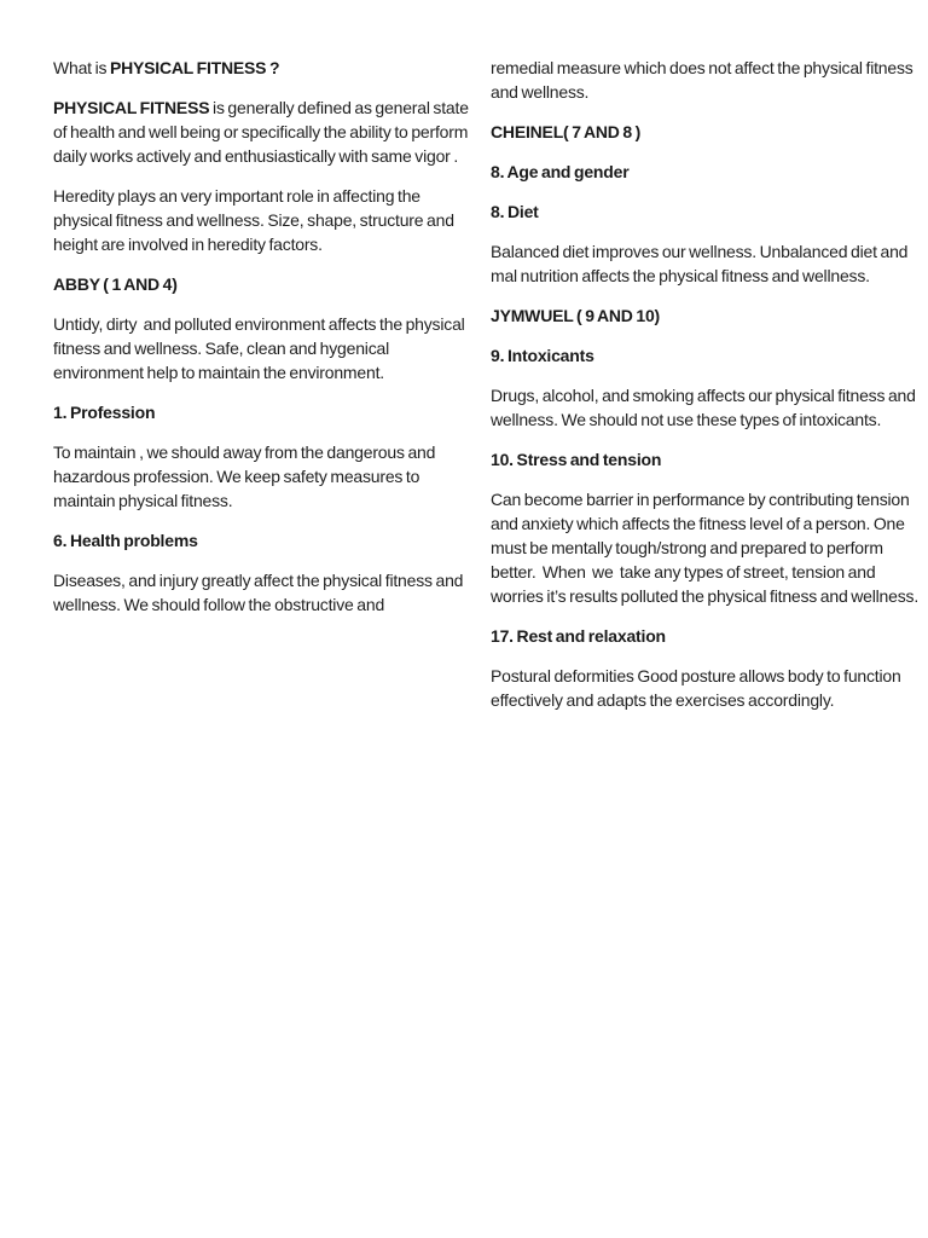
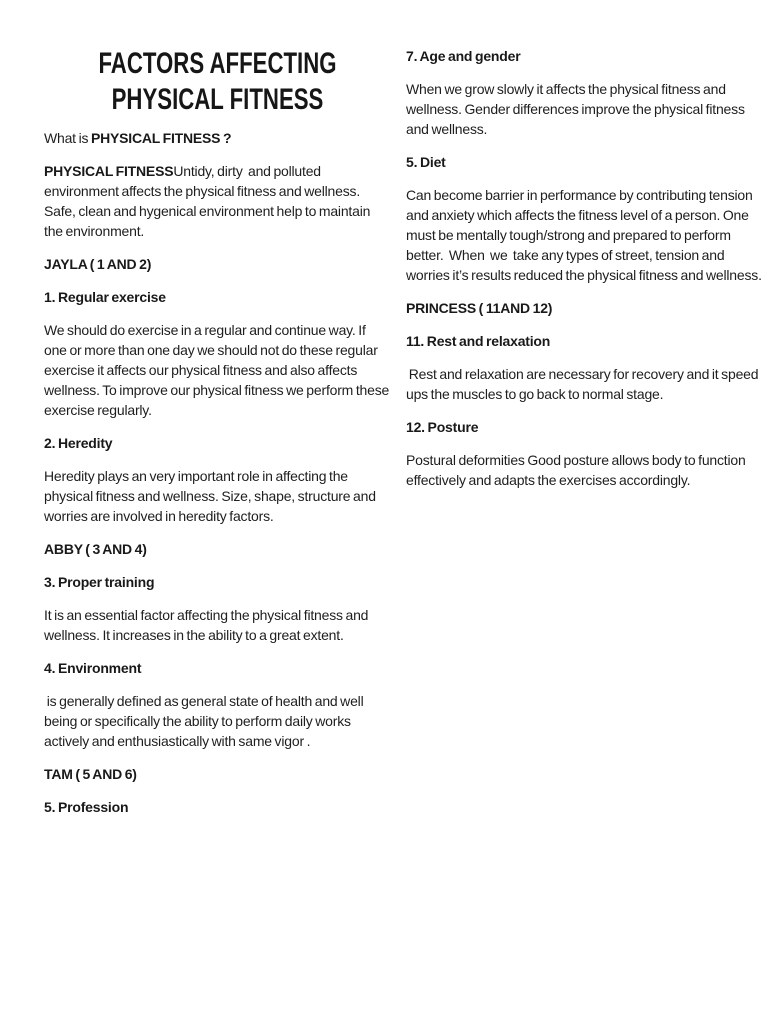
+ FACTORS AFFECTING
+ PHYSICAL FITNESS
  What is PHYSICAL FITNESS ?
- PHYSICAL FITNESS is generally defined as general state of health and well being or specifically the ability to perform daily works actively and enthusiastically with same vigor .
+ PHYSICAL FITNESSUntidy, dirty and polluted environment affects the physical fitness and wellness. Safe, clean and hygenical environment help to maintain the environment.
+ JAYLA ( 1 AND 2)
+ 1. Regular exercise
+ We should do exercise in a regular and continue way. If one or more than one day we should not do these regular exercise it affects our physical fitness and also affects wellness. To improve our physical fitness we perform these exercise regularly.
+ 2. Heredity
- Heredity plays an very important role in affecting the physical fitness and wellness. Size, shape, structure and height are involved in heredity factors.
+ Heredity plays an very important role in affecting the physical fitness and wellness. Size, shape, structure and worries are involved in heredity factors.
- ABBY ( 1 AND 4)
+ ABBY ( 3 AND 4)
+ 3. Proper training
+ It is an essential factor affecting the physical fitness and wellness. It increases in the ability to a great extent.
+ 4. Environment
- Untidy, dirty and polluted environment affects the physical fitness and wellness. Safe, clean and hygenical environment help to maintain the environment.
+ is generally defined as general state of health and well being or specifically the ability to perform daily works actively and enthusiastically with same vigor .
+ TAM ( 5 AND 6)
- 1. Profession
+ 5. Profession
- To maintain , we should away from the dangerous and hazardous profession. We keep safety measures to maintain physical fitness.
- 6. Health problems
- Diseases, and injury greatly affect the physical fitness and wellness. We should follow the obstructive and
- remedial measure which does not affect the physical fitness and wellness.
- CHEINEL( 7 AND 8 )
- 8. Age and gender
+ 7. Age and gender
+ When we grow slowly it affects the physical fitness and wellness. Gender differences improve the physical fitness and wellness.
- 8. Diet
+ 5. Diet
- Balanced diet improves our wellness. Unbalanced diet and mal nutrition affects the physical fitness and wellness.
- JYMWUEL ( 9 AND 10)
- 9. Intoxicants
- Drugs, alcohol, and smoking affects our physical fitness and wellness. We should not use these types of intoxicants.
- 10. Stress and tension
- Can become barrier in performance by contributing tension and anxiety which affects the fitness level of a person. One must be mentally tough/strong and prepared to perform better. When we take any types of street, tension and worries it’s results polluted the physical fitness and wellness.
+ Can become barrier in performance by contributing tension and anxiety which affects the fitness level of a person. One must be mentally tough/strong and prepared to perform better. When we take any types of street, tension and worries it’s results reduced the physical fitness and wellness.
+ PRINCESS ( 11AND 12)
- 17. Rest and relaxation
+ 11. Rest and relaxation
+ Rest and relaxation are necessary for recovery and it speed ups the muscles to go back to normal stage.
+ 12. Posture
  Postural deformities Good posture allows body to function effectively and adapts the exercises accordingly.
